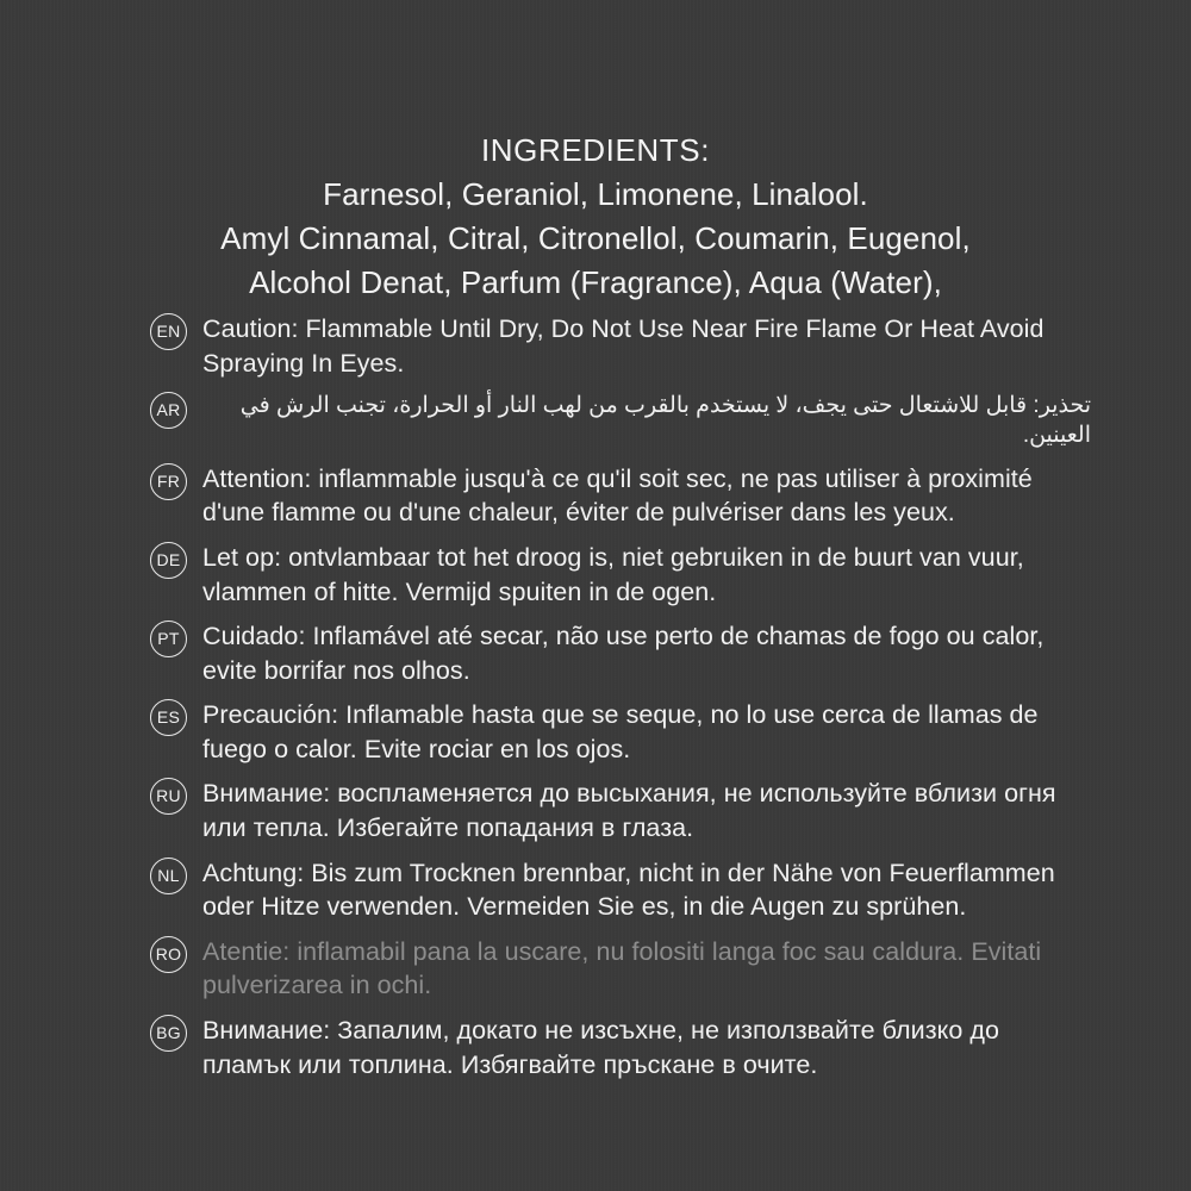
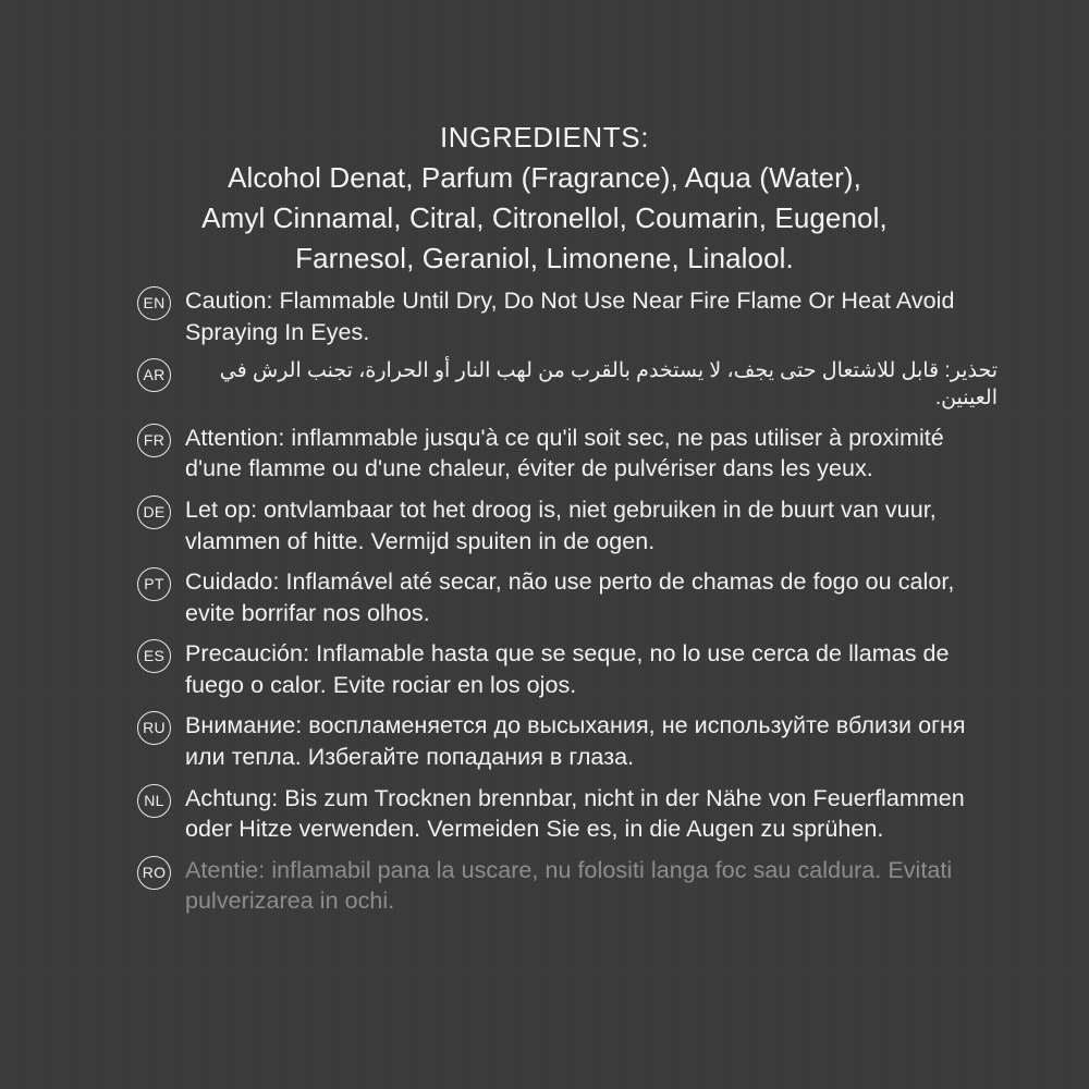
  INGREDIENTS:
- Farnesol, Geraniol, Limonene, Linalool.
+ Alcohol Denat, Parfum (Fragrance), Aqua (Water),
  Amyl Cinnamal, Citral, Citronellol, Coumarin, Eugenol,
- Alcohol Denat, Parfum (Fragrance), Aqua (Water),
+ Farnesol, Geraniol, Limonene, Linalool.
  EN
  Caution: Flammable Until Dry, Do Not Use Near Fire Flame Or Heat Avoid Spraying In Eyes.
  AR
  تحذير: قابل للاشتعال حتى يجف، لا يستخدم بالقرب من لهب النار أو الحرارة، تجنب الرش في العينين.
  FR
  Attention: inflammable jusqu'à ce qu'il soit sec, ne pas utiliser à proximité d'une flamme ou d'une chaleur, éviter de pulvériser dans les yeux.
  DE
  Let op: ontvlambaar tot het droog is, niet gebruiken in de buurt van vuur, vlammen of hitte. Vermijd spuiten in de ogen.
  PT
  Cuidado: Inflamável até secar, não use perto de chamas de fogo ou calor, evite borrifar nos olhos.
  ES
  Precaución: Inflamable hasta que se seque, no lo use cerca de llamas de fuego o calor. Evite rociar en los ojos.
  RU
  Внимание: воспламеняется до высыхания, не используйте вблизи огня или тепла. Избегайте попадания в глаза.
  NL
  Achtung: Bis zum Trocknen brennbar, nicht in der Nähe von Feuerflammen oder Hitze verwenden. Vermeiden Sie es, in die Augen zu sprühen.
  RO
  Atentie: inflamabil pana la uscare, nu folositi langa foc sau caldura. Evitati pulverizarea in ochi.
- BG
- Внимание: Запалим, докато не изсъхне, не използвайте близко до пламък или топлина. Избягвайте пръскане в очите.
